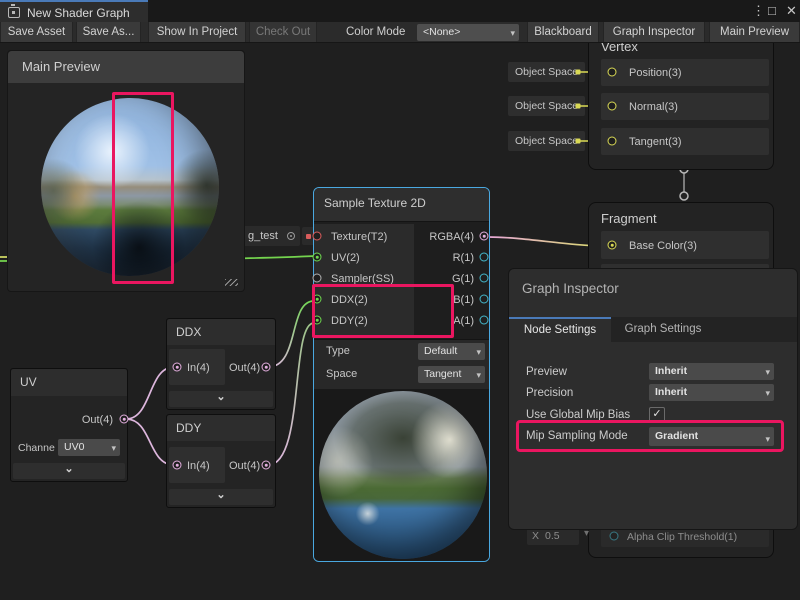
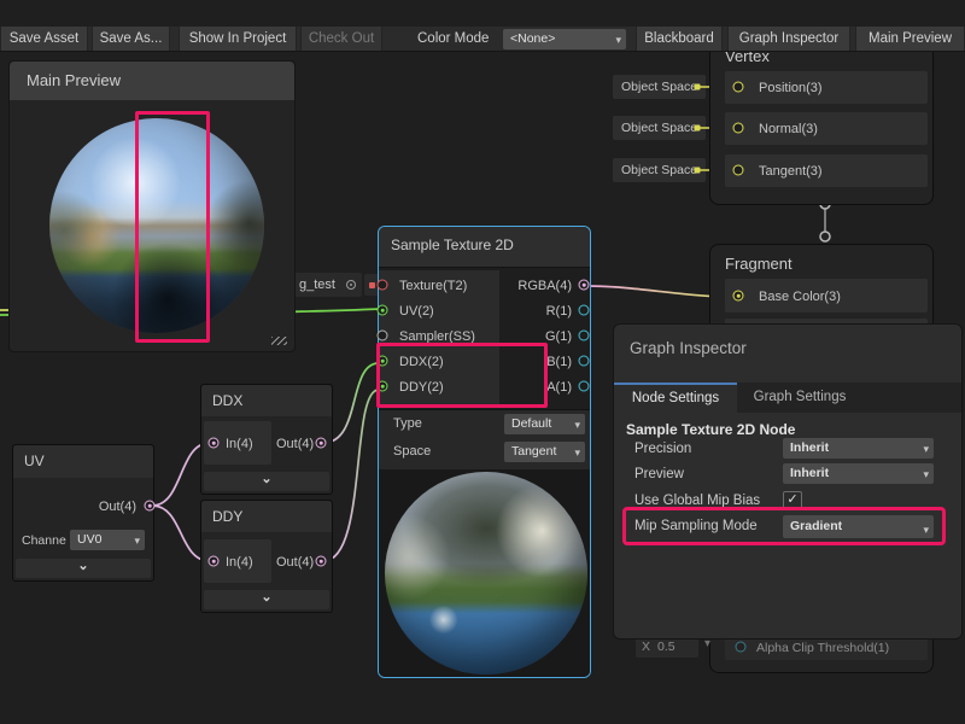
  Vertex
  Position(3)
  Normal(3)
  Tangent(3)
  Object Spac
  Object Spac
  Object Spac
  Fragment
  Base Color(3)
  Alpha Clip Threshold(1)
  X
  0.5
  ▾
  g_test
  Sample Texture 2D
  Texture(T2)
  UV(2)
  Sampler(SS)
  DDX(2)
  DDY(2)
  RGBA(4)
  R(1)
  G(1)
  B(1)
  A(1)
  Type
  Default
  ▾
  Space
  Tangent
  ▾
  UV
  Out(4)
  Channe
  UV0
  ▾
  ⌄
  DDX
  In(4)
  Out(4)
  ⌄
  DDY
  In(4)
  Out(4)
  ⌄
  Main Preview
  Graph Inspector
  Node Settings
  Graph Settings
+ Sample Texture 2D Node
- Preview
+ Precision
  Inherit
  ▾
- Precision
+ Preview
  Inherit
  ▾
  Use Global Mip Bias
  ✓
  Mip Sampling Mode
  Gradient
  ▾
- New Shader Graph
- ⋮
- □
- ✕
  Save Asset
  Save As...
  Show In Project
  Check Out
  Color Mode
  <None>
  ▾
  Blackboard
  Graph Inspector
  Main Preview
